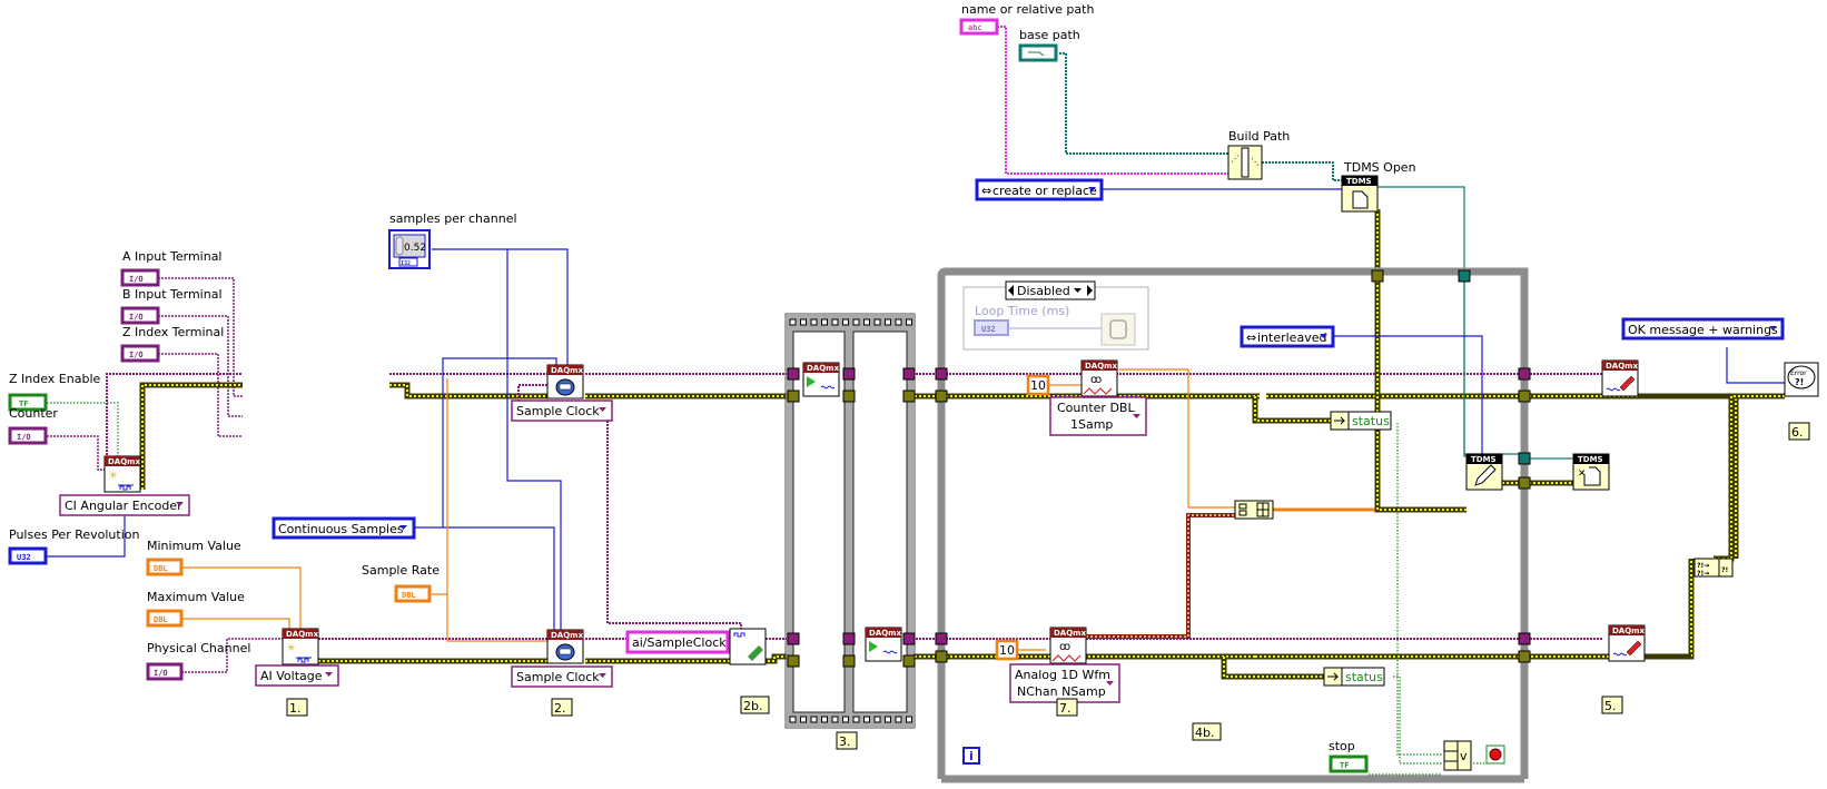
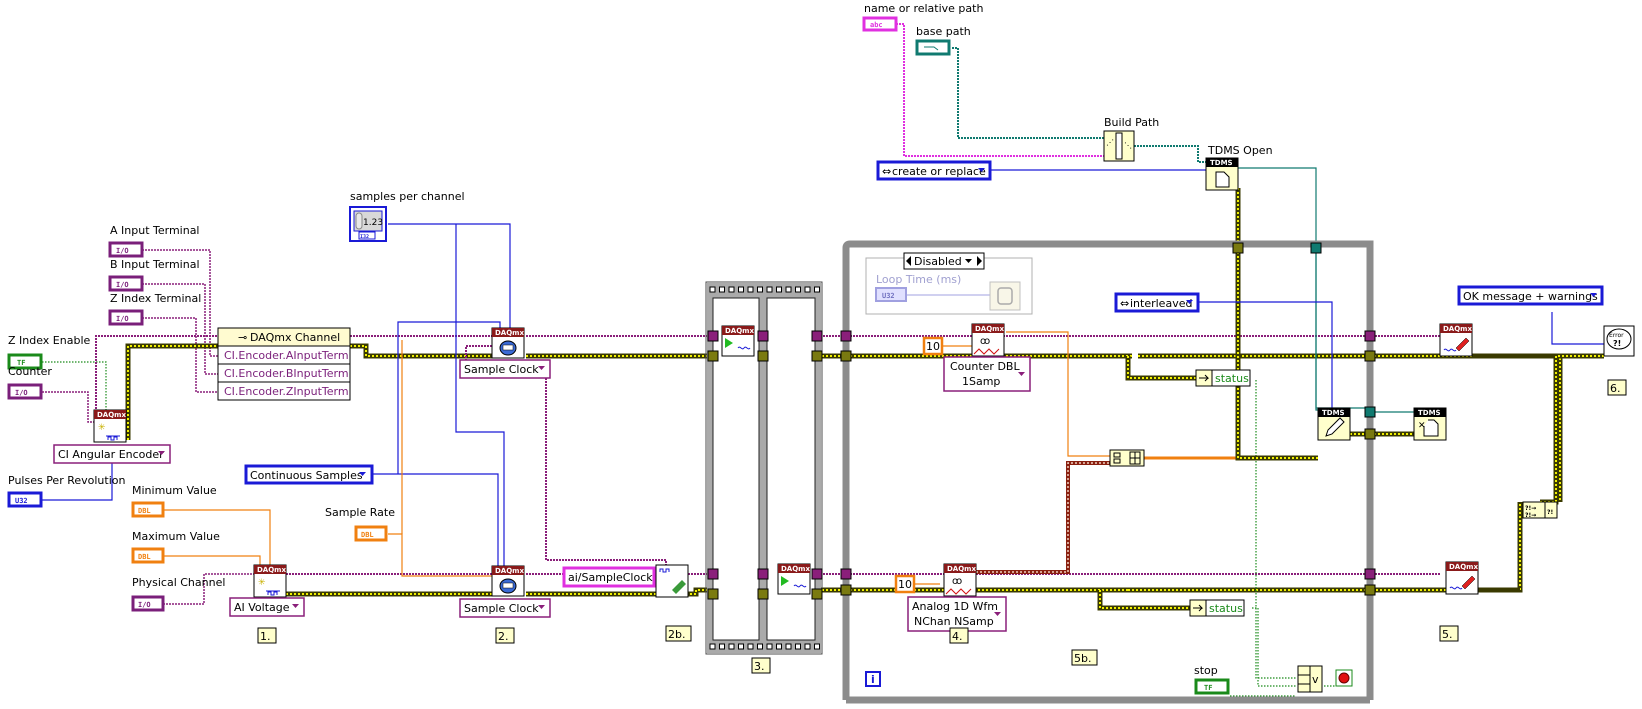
  Loop Time (ms)
  U32
  Disabled
  A Input Terminal
  I/O
  B Input Terminal
  I/O
  Z Index Terminal
  I/O
  Z Index Enable
  TF
  Counter
  I/O
  Pulses Per Revolution
  U32
  Minimum Value
  DBL
  Maximum Value
  DBL
  Physical Channel
  I/O
  samples per channel
- 0.52
+ 1.23
  Continuous Samples
  Sample Rate
  DBL
  name or relative path
  abc
  base path
  ⇔
  create or replace
  ⇔
  interleaved
  OK message + warnings
  DAQmx
  ✳
  CI Angular Encode
+ ⊸
+ DAQmx Channel
+ CI.Encoder.AInputTerm
+ CI.Encoder.BInputTerm
+ CI.Encoder.ZInputTerm
  DAQmx
  Sample Clock
  DAQmx
  ✳
  AI Voltage
  DAQmx
  Sample Clock
  ai/SampleClock
  DAQmx
  DAQmx
  10
  DAQmx
  ꝏ
  Counter DBL
  1Samp
  10
  DAQmx
  ꝏ
  Analog 1D Wfm
  NChan NSamp
  status
  status
  stop
  TF
  v
  i
  Build Path
  ⋰
  ⋱
  TDMS Open
  TDMS
  TDMS
  TDMS
  ✕
  DAQmx
  DAQmx
  ?!
  1.
  2.
  2b.
  3.
- 7.
+ 4.
- 4b.
+ 5b.
  5.
  6.
